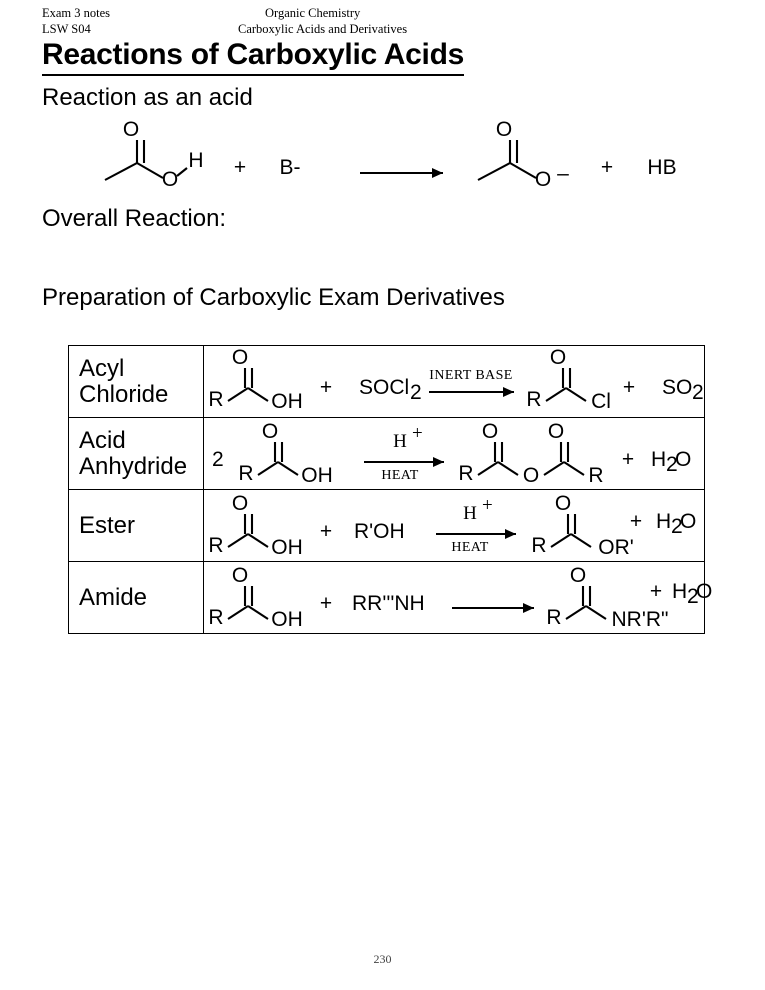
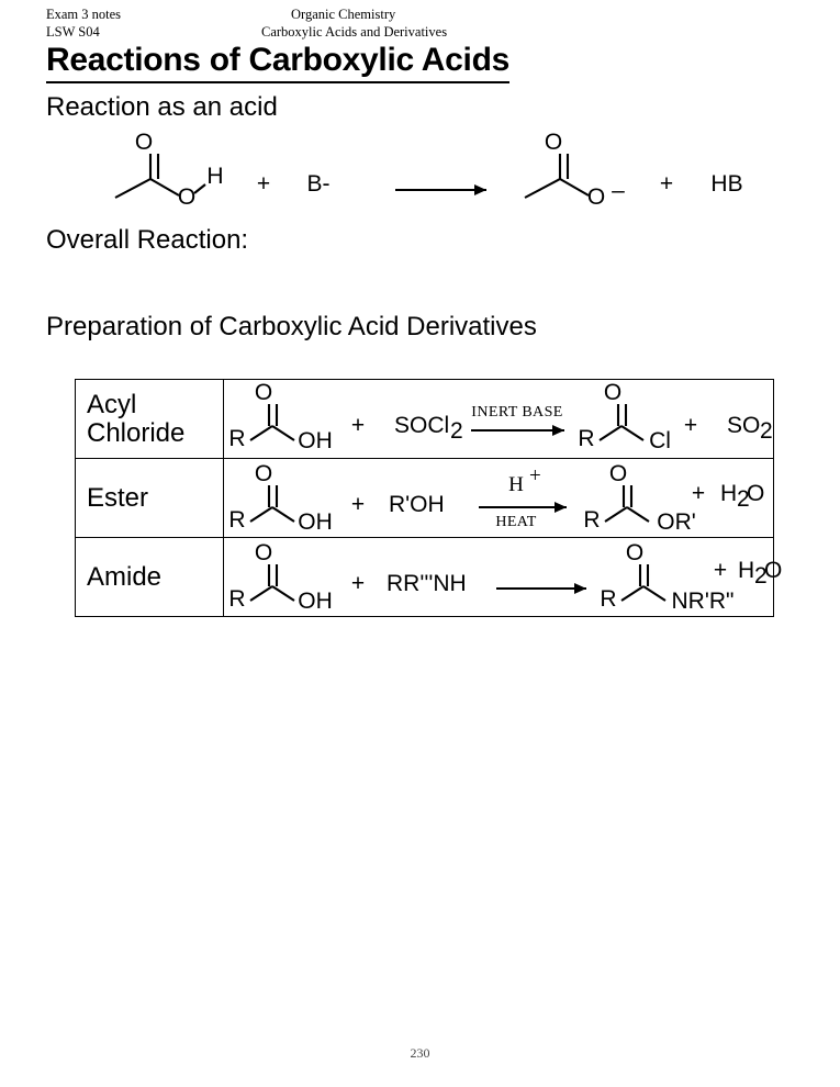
  Exam 3 notes
  LSW S04
  Organic Chemistry
  Carboxylic Acids and Derivatives
  Reactions of Carboxylic Acids
  Reaction as an acid
  O
  O
  H
  +
  B-
  O
  O
  –
  +
  HB
  Overall Reaction:
- Preparation of Carboxylic Exam Derivatives
+ Preparation of Carboxylic Acid Derivatives
  Acyl Chloride	R O OH + SOCl 2 INERT BASE R O Cl + SO 2
- Acid Anhydride	2 R O OH H + HEAT R O O O R + H 2 O
  Ester	R O OH + R'OH H + HEAT R O OR' + H 2 O
  Amide	R O OH + RR'''NH R O NR'R" + H 2 O
  230
